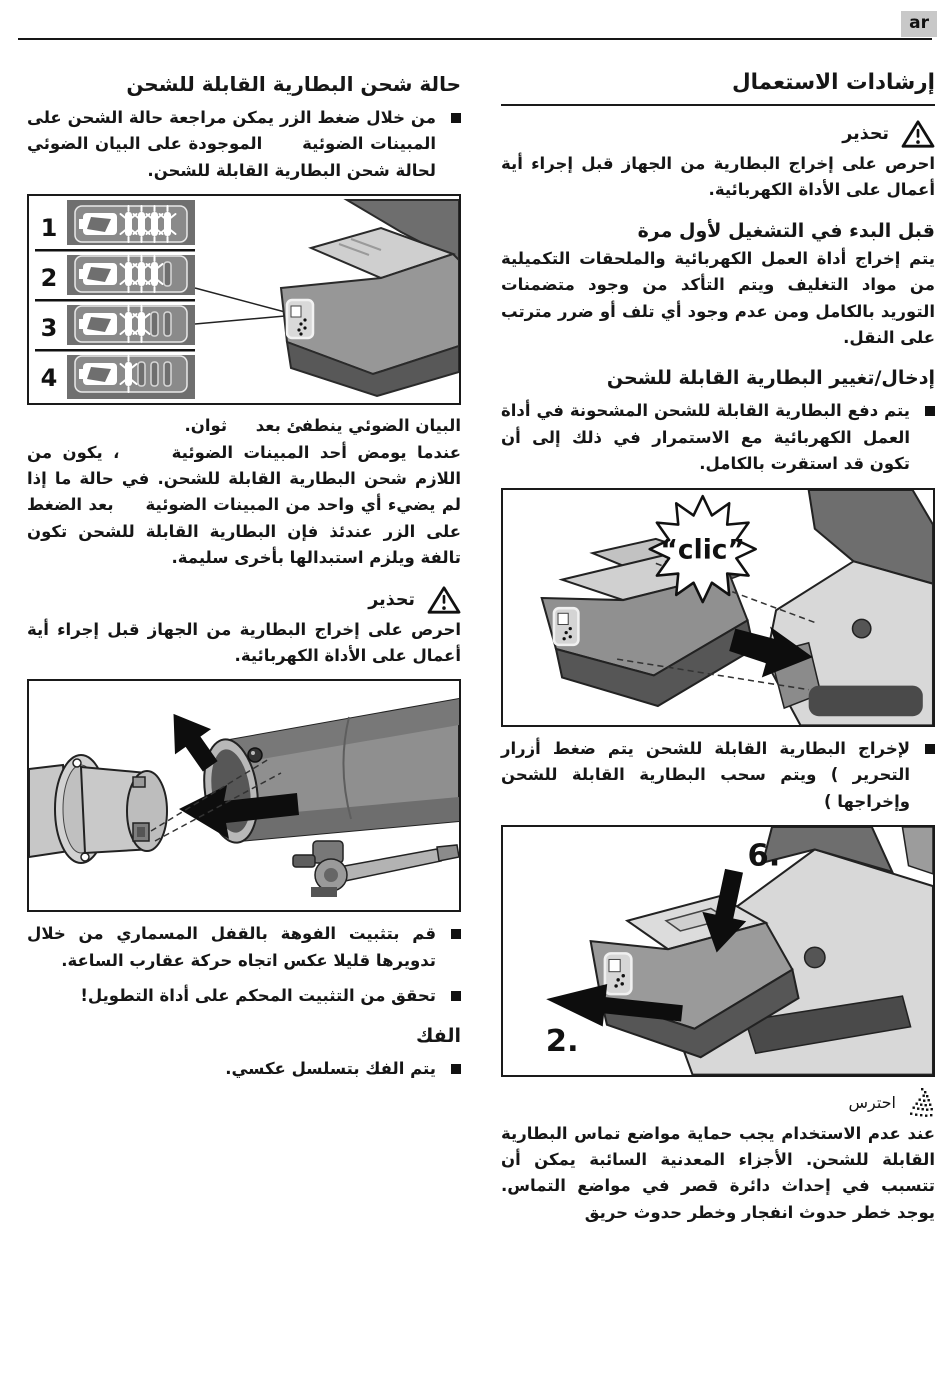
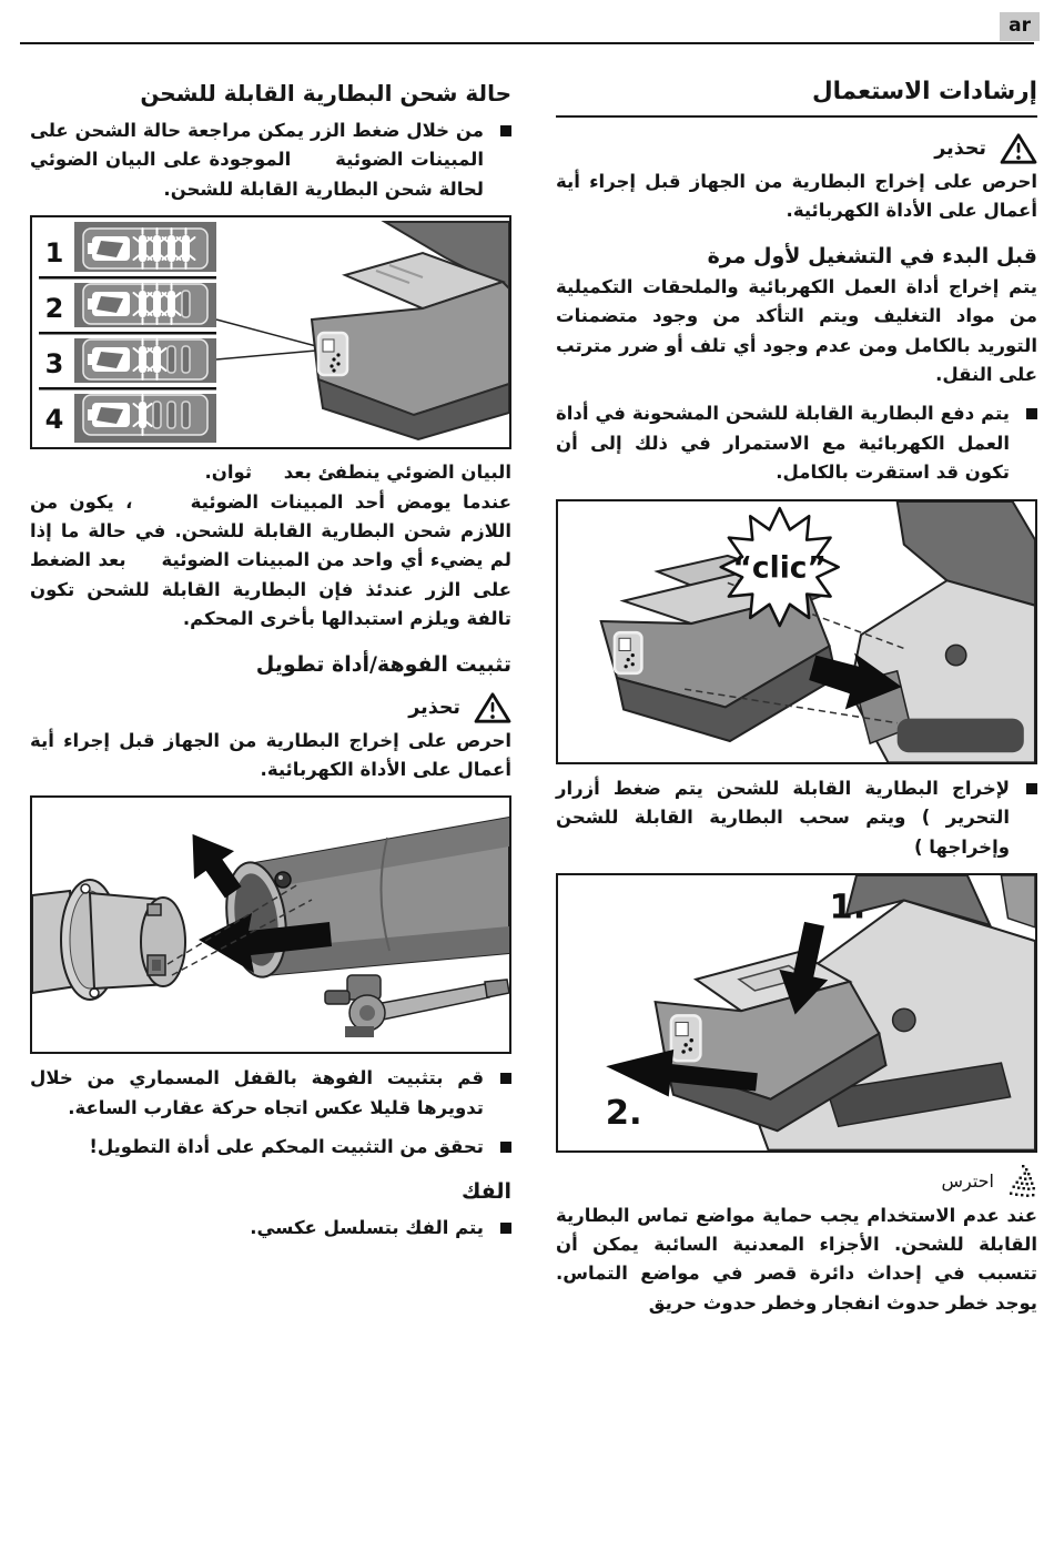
  ar
  إرشادات الاستعمال
  تحذير
  احرص على إخراج البطارية من الجهاز قبل إجراء أية أعمال على الأداة الكهربائية.
  قبل البدء في التشغيل لأول مرة
  يتم إخراج أداة العمل الكهربائية والملحقات التكميلية من مواد التغليف ويتم التأكد من وجود متضمنات التوريد بالكامل ومن عدم وجود أي تلف أو ضرر مترتب على النقل.
- إدخال/تغيير البطارية القابلة للشحن
  يتم دفع البطارية القابلة للشحن المشحونة في أداة العمل الكهربائية مع الاستمرار في ذلك إلى أن تكون قد استقرت بالكامل.
  “clic”
  لإخراج البطارية القابلة للشحن يتم ضغط أزرار التحرير ) ويتم سحب البطارية القابلة للشحن وإخراجها )
- 6.
+ 1.
  2.
  احترس
  عند عدم الاستخدام يجب حماية مواضع تماس البطارية القابلة للشحن. الأجزاء المعدنية السائبة يمكن أن تتسبب في إحداث دائرة قصر في مواضع التماس. يوجد خطر حدوث انفجار وخطر حدوث حريق
  حالة شحن البطارية القابلة للشحن
  من خلال ضغط الزر يمكن مراجعة حالة الشحن على المبينات الضوئية الموجودة على البيان الضوئي لحالة شحن البطارية القابلة للشحن.
  1
  2
  3
  4
  البيان الضوئي ينطفئ بعد ثوان.
- عندما يومض أحد المبينات الضوئية ، يكون من اللازم شحن البطارية القابلة للشحن. في حالة ما إذا لم يضيء أي واحد من المبينات الضوئية بعد الضغط على الزر عندئذ فإن البطارية القابلة للشحن تكون تالفة ويلزم استبدالها بأخرى سليمة.
+ عندما يومض أحد المبينات الضوئية ، يكون من اللازم شحن البطارية القابلة للشحن. في حالة ما إذا لم يضيء أي واحد من المبينات الضوئية بعد الضغط على الزر عندئذ فإن البطارية القابلة للشحن تكون تالفة ويلزم استبدالها بأخرى المحكم.
+ تثبيت الفوهة/أداة تطويل
  تحذير
  احرص على إخراج البطارية من الجهاز قبل إجراء أية أعمال على الأداة الكهربائية.
  قم بتثبيت الفوهة بالقفل المسماري من خلال تدويرها قليلا عكس اتجاه حركة عقارب الساعة.
  تحقق من التثبيت المحكم على أداة التطويل!
  الفك
  يتم الفك بتسلسل عكسي.
